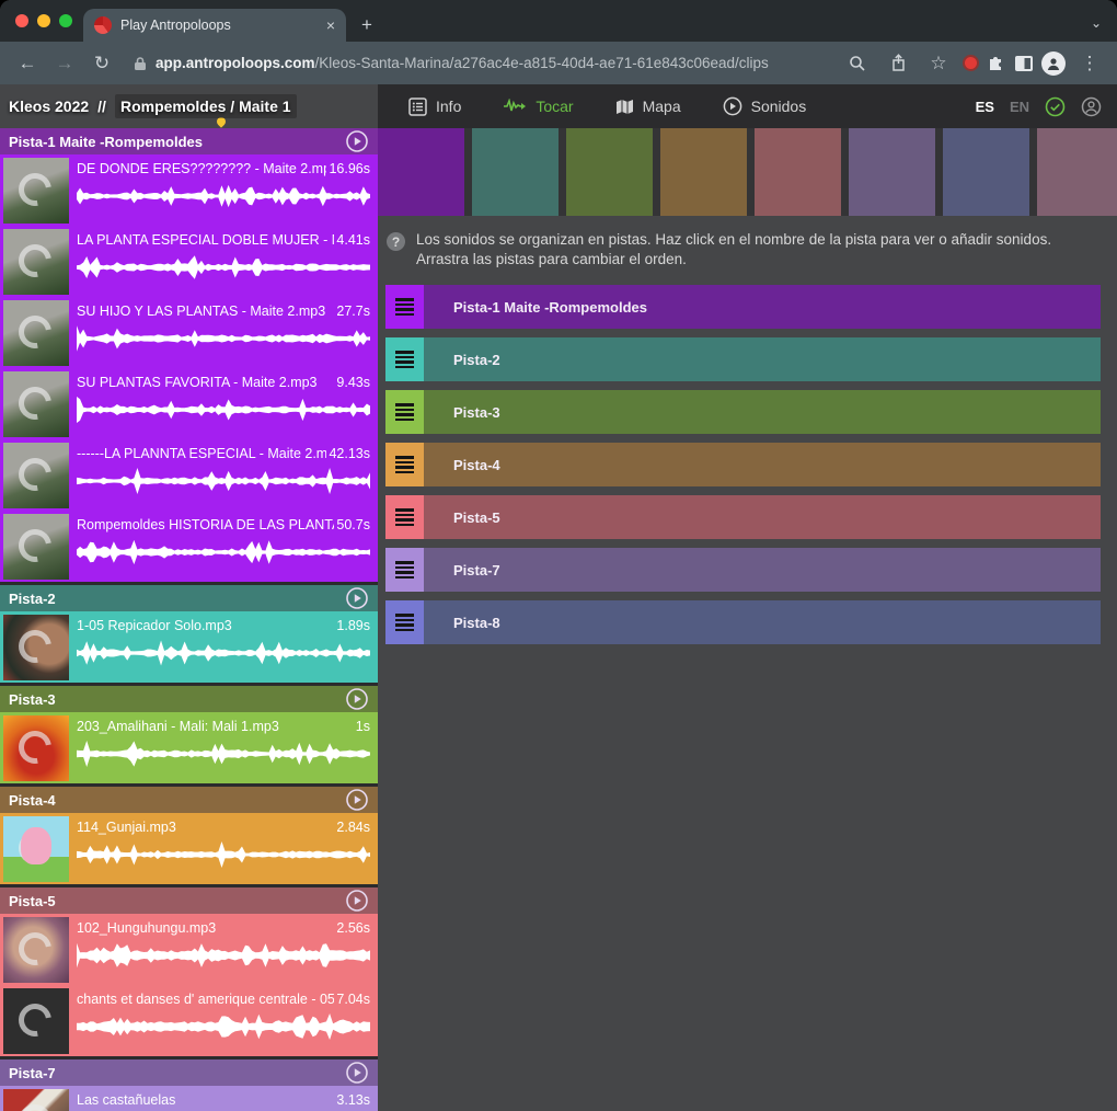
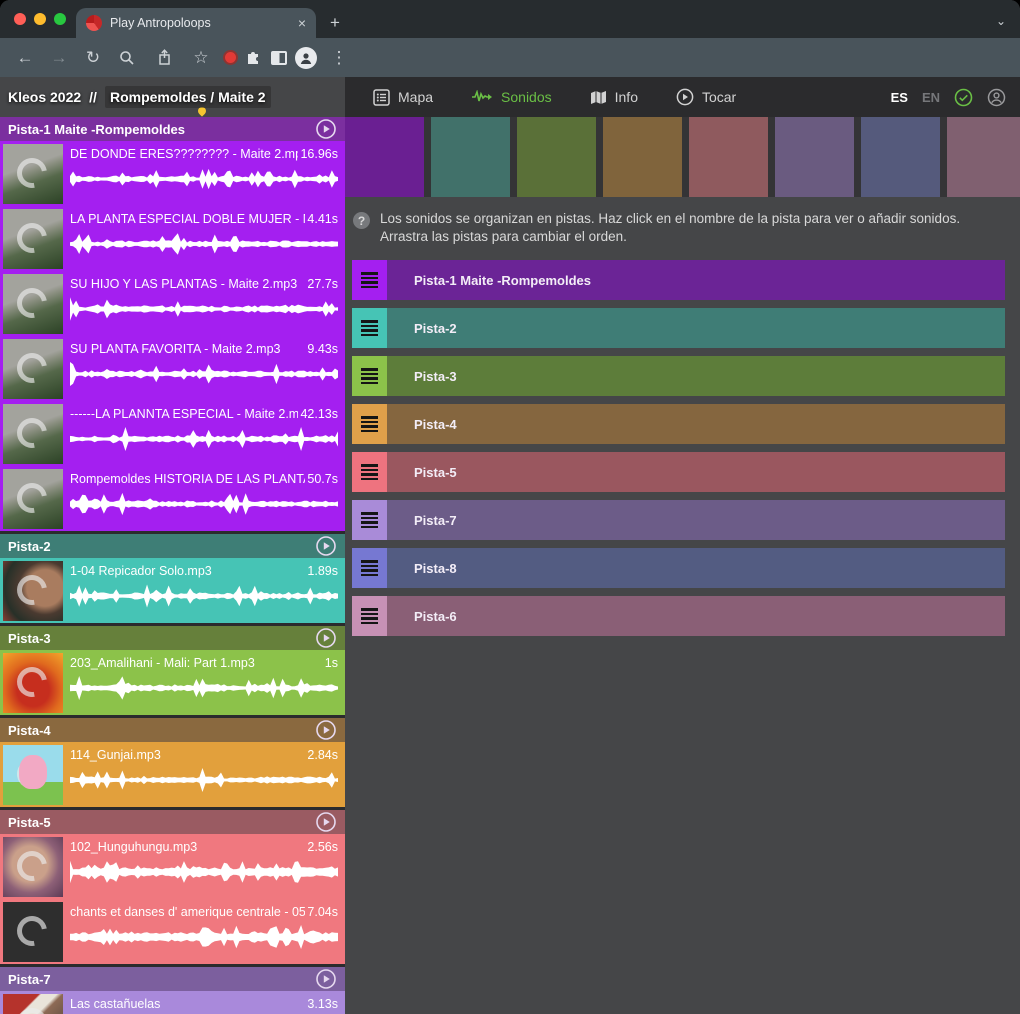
  Play Antropoloops
  ×
  +
  ⌄
  ←
  →
  ↻
- app.antropoloops.com/Kleos-Santa-Marina/a276ac4e-a815-40d4-ae71-61e843c06ead/clips
  ☆
  ⋮
  Kleos 2022
  //
- Rompemoldes / Maite 1
+ Rompemoldes / Maite 2
- Info
+ Mapa
- Tocar
+ Sonidos
- Mapa
+ Info
- Sonidos
+ Tocar
  ES
  EN
  Pista-1 Maite -Rompemoldes
  DE DONDE ERES???????? - Maite 2.m
  16.96s
  LA PLANTA ESPECIAL DOBLE MUJER -
  4.41s
  SU HIJO Y LAS PLANTAS - Maite 2.mp3
  27.7s
- SU PLANTAS FAVORITA - Maite 2.mp3
+ SU PLANTA FAVORITA - Maite 2.mp3
  9.43s
  ------LA PLANNTA ESPECIAL - Maite 2.m
  42.13s
  Rompemoldes HISTORIA DE LAS PLANT
  50.7s
  Pista-2
- 1-05 Repicador Solo.mp3
+ 1-04 Repicador Solo.mp3
  1.89s
  Pista-3
- 203_Amalihani - Mali: Mali 1.mp3
+ 203_Amalihani - Mali: Part 1.mp3
  1s
  Pista-4
  114_Gunjai.mp3
  2.84s
  Pista-5
  102_Hunguhungu.mp3
  2.56s
  chants et danses d' amerique centrale - 05
  7.04s
  Pista-7
  Las castañuelas
  3.13s
  ?
  Los sonidos se organizan en pistas. Haz click en el nombre de la pista para ver o añadir sonidos. Arrastra las pistas para cambiar el orden.
  Pista-1 Maite -Rompemoldes
  Pista-2
  Pista-3
  Pista-4
  Pista-5
  Pista-7
  Pista-8
+ Pista-6
